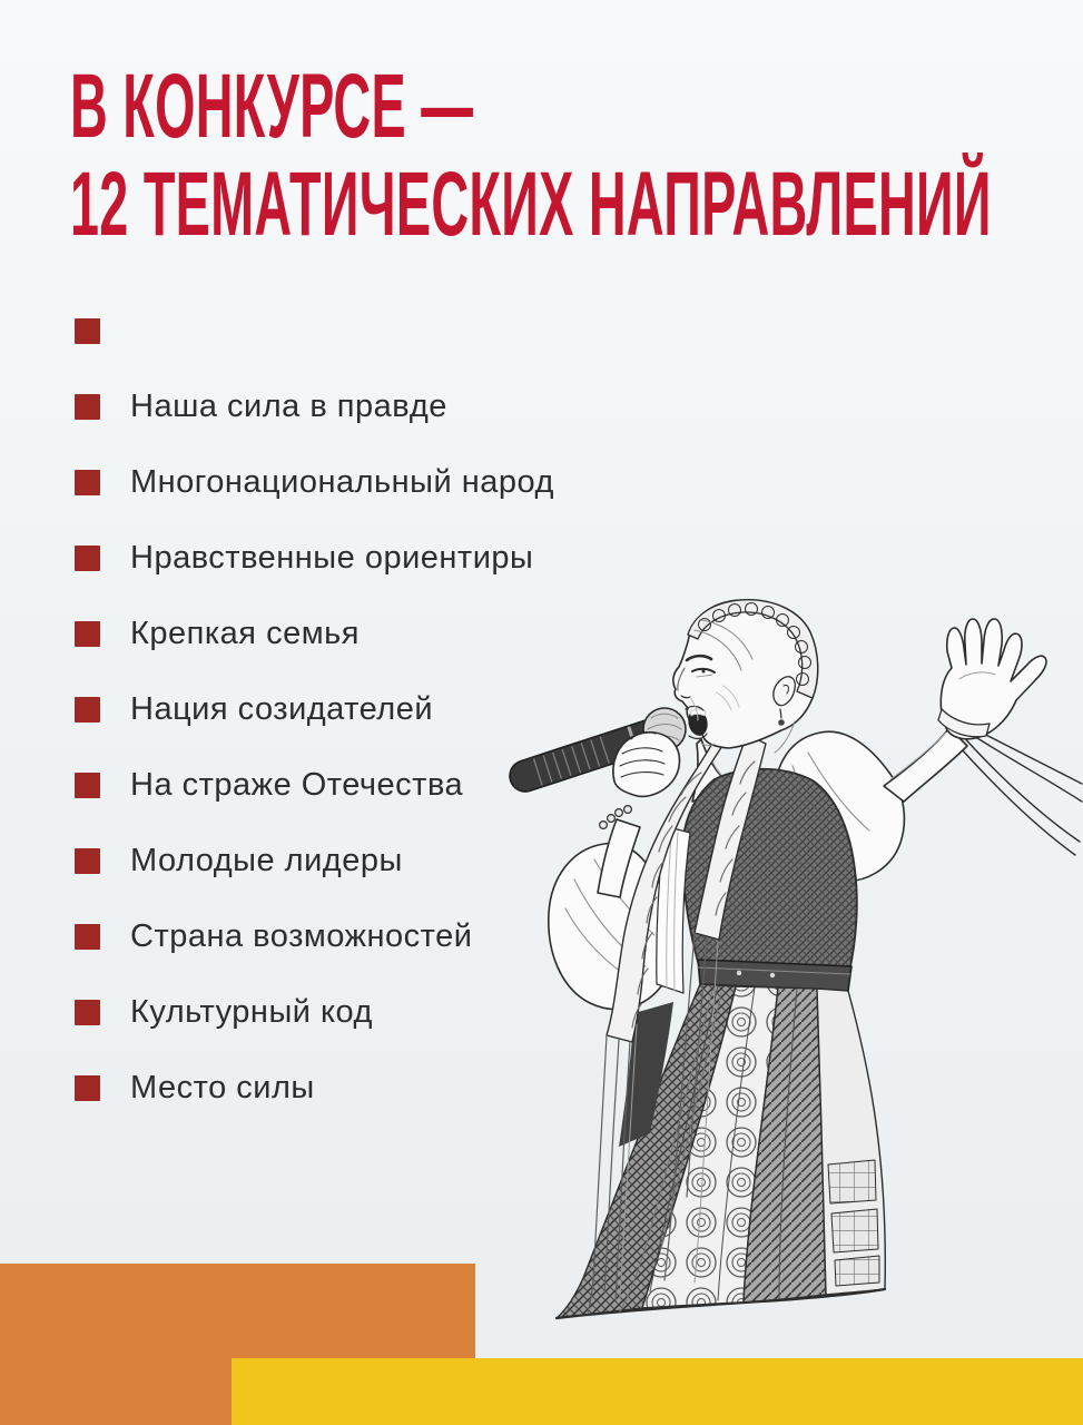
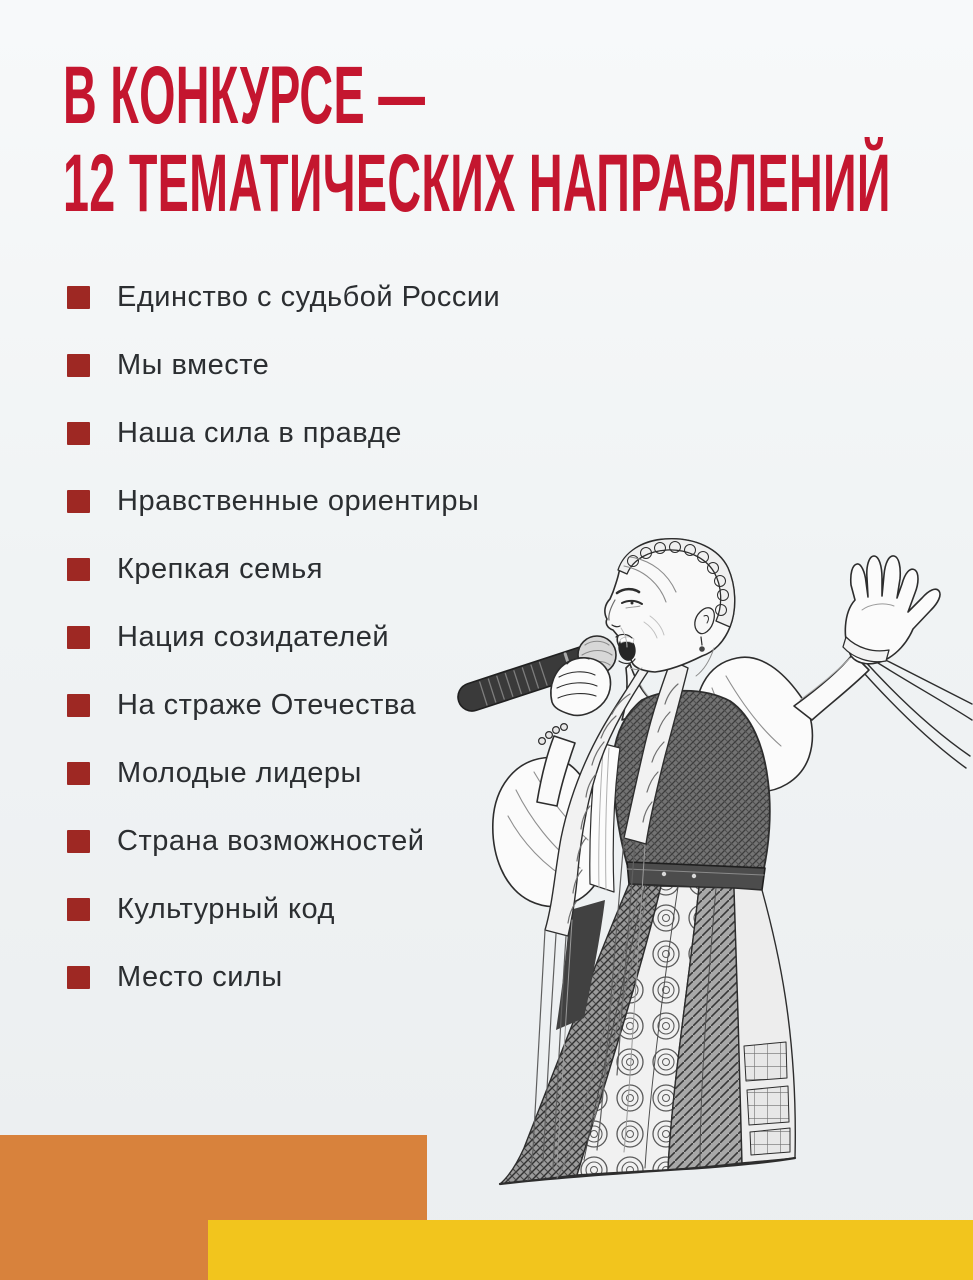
  В КОНКУРСЕ —
  12 ТЕМАТИЧЕСКИХ НАПРАВЛЕНИЙ
+ Единство с судьбой России
+ Мы вместе
  Наша сила в правде
- Многонациональный народ
  Нравственные ориентиры
  Крепкая семья
  Нация созидателей
  На страже Отечества
  Молодые лидеры
  Страна возможностей
  Культурный код
  Место силы
